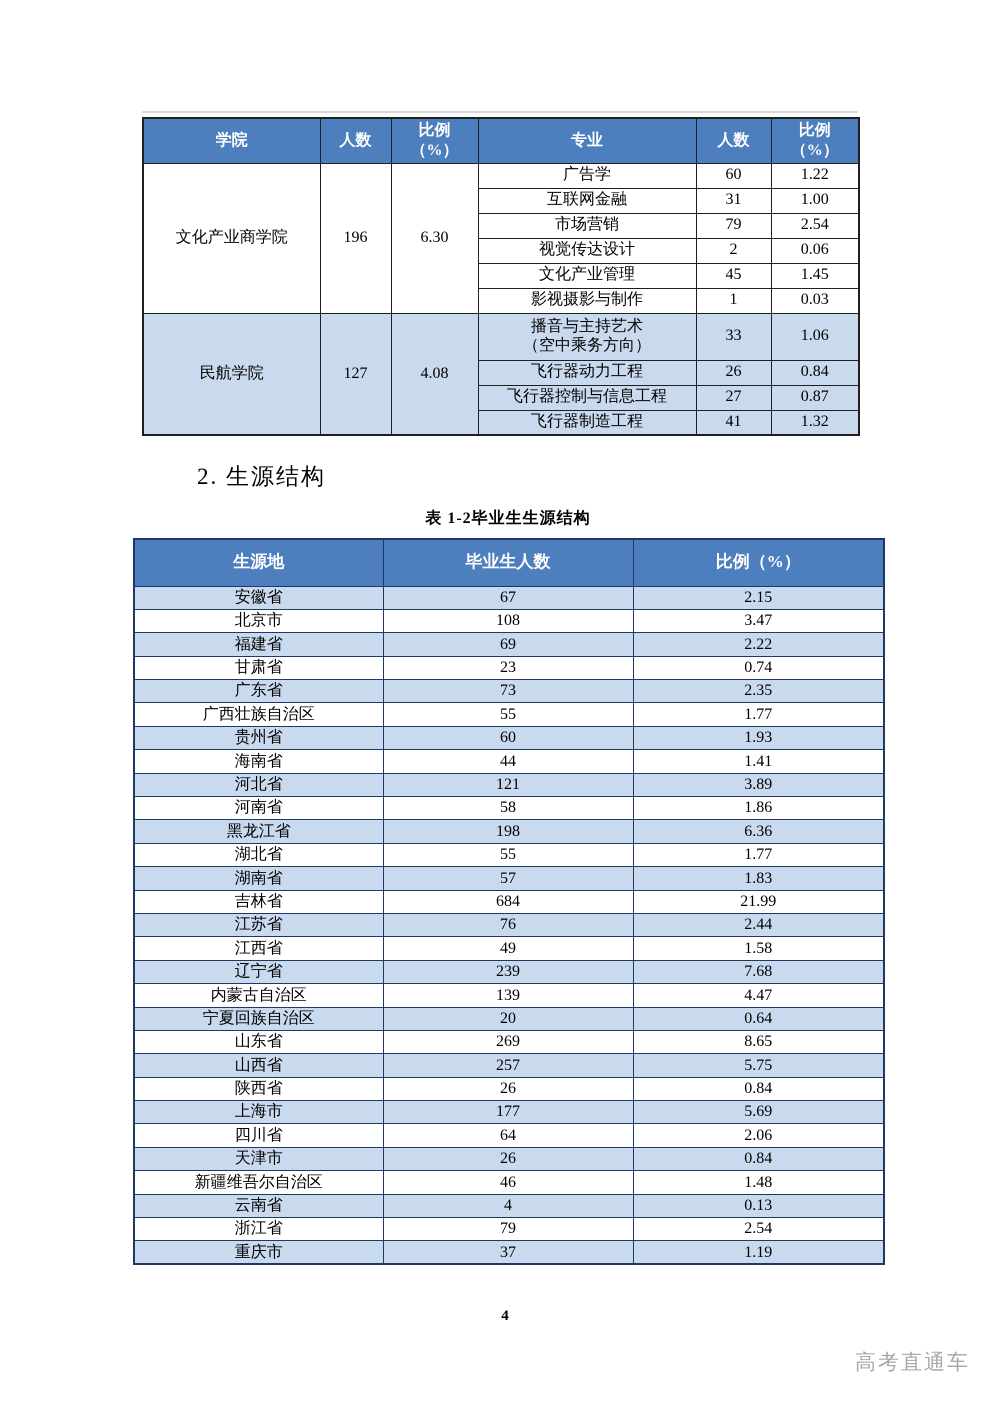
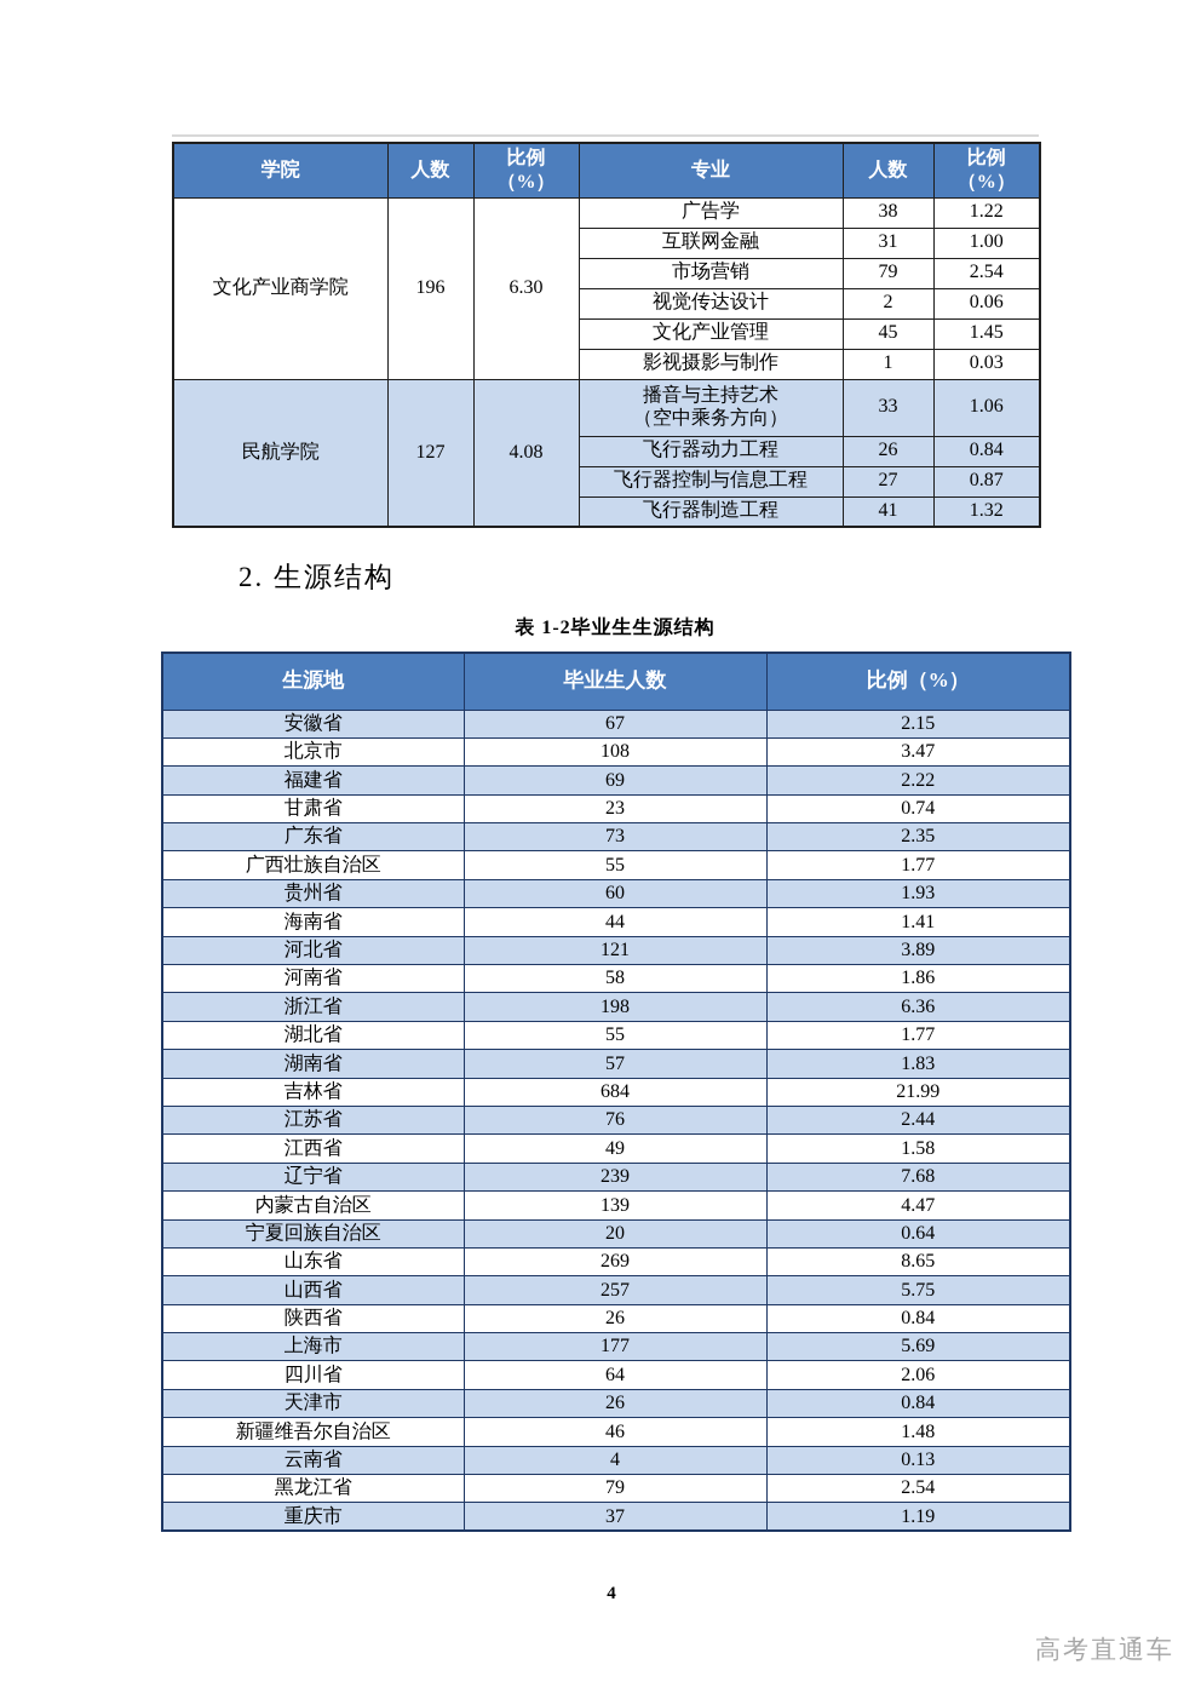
  学院	人数	比例 （%）	专业	人数	比例 （%）
- 文化产业商学院	196	6.30	广告学	60	1.22
+ 文化产业商学院	196	6.30	广告学	38	1.22
  互联网金融	31	1.00
  市场营销	79	2.54
  视觉传达设计	2	0.06
  文化产业管理	45	1.45
  影视摄影与制作	1	0.03
  民航学院	127	4.08	播音与主持艺术 （空中乘务方向）	33	1.06
  飞行器动力工程	26	0.84
  飞行器控制与信息工程	27	0.87
  飞行器制造工程	41	1.32
  2. 生源结构
  表 1-2毕业生生源结构
  生源地	毕业生人数	比例（%）
  安徽省	67	2.15
  北京市	108	3.47
  福建省	69	2.22
  甘肃省	23	0.74
  广东省	73	2.35
  广西壮族自治区	55	1.77
  贵州省	60	1.93
  海南省	44	1.41
  河北省	121	3.89
  河南省	58	1.86
- 黑龙江省	198	6.36
+ 浙江省	198	6.36
  湖北省	55	1.77
  湖南省	57	1.83
  吉林省	684	21.99
  江苏省	76	2.44
  江西省	49	1.58
  辽宁省	239	7.68
  内蒙古自治区	139	4.47
  宁夏回族自治区	20	0.64
  山东省	269	8.65
  山西省	257	5.75
  陕西省	26	0.84
  上海市	177	5.69
  四川省	64	2.06
  天津市	26	0.84
  新疆维吾尔自治区	46	1.48
  云南省	4	0.13
- 浙江省	79	2.54
+ 黑龙江省	79	2.54
  重庆市	37	1.19
  4
  高考直通车
